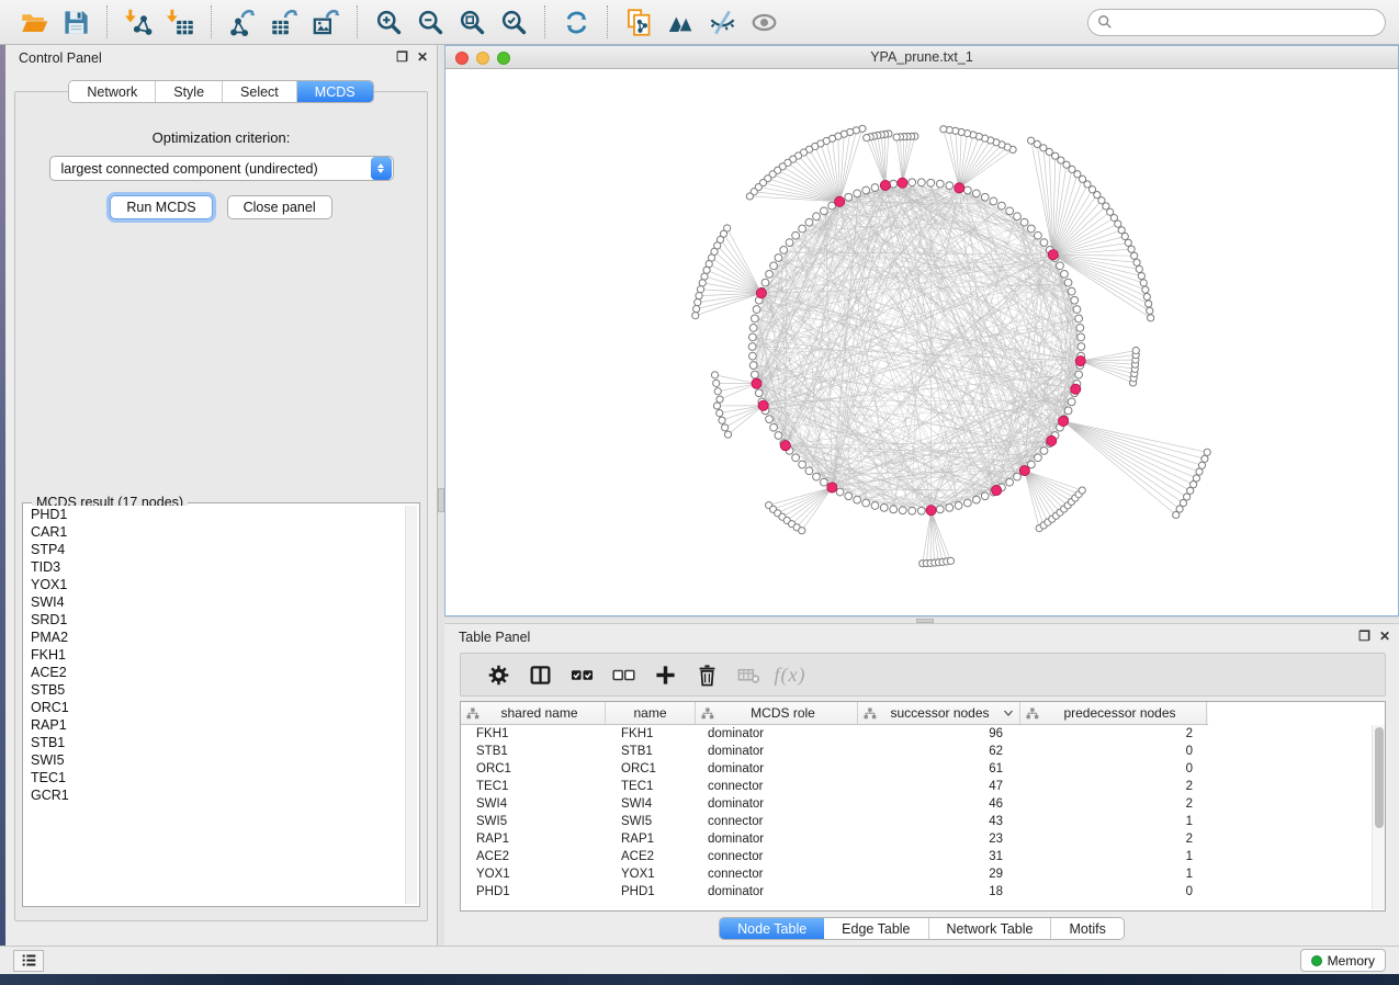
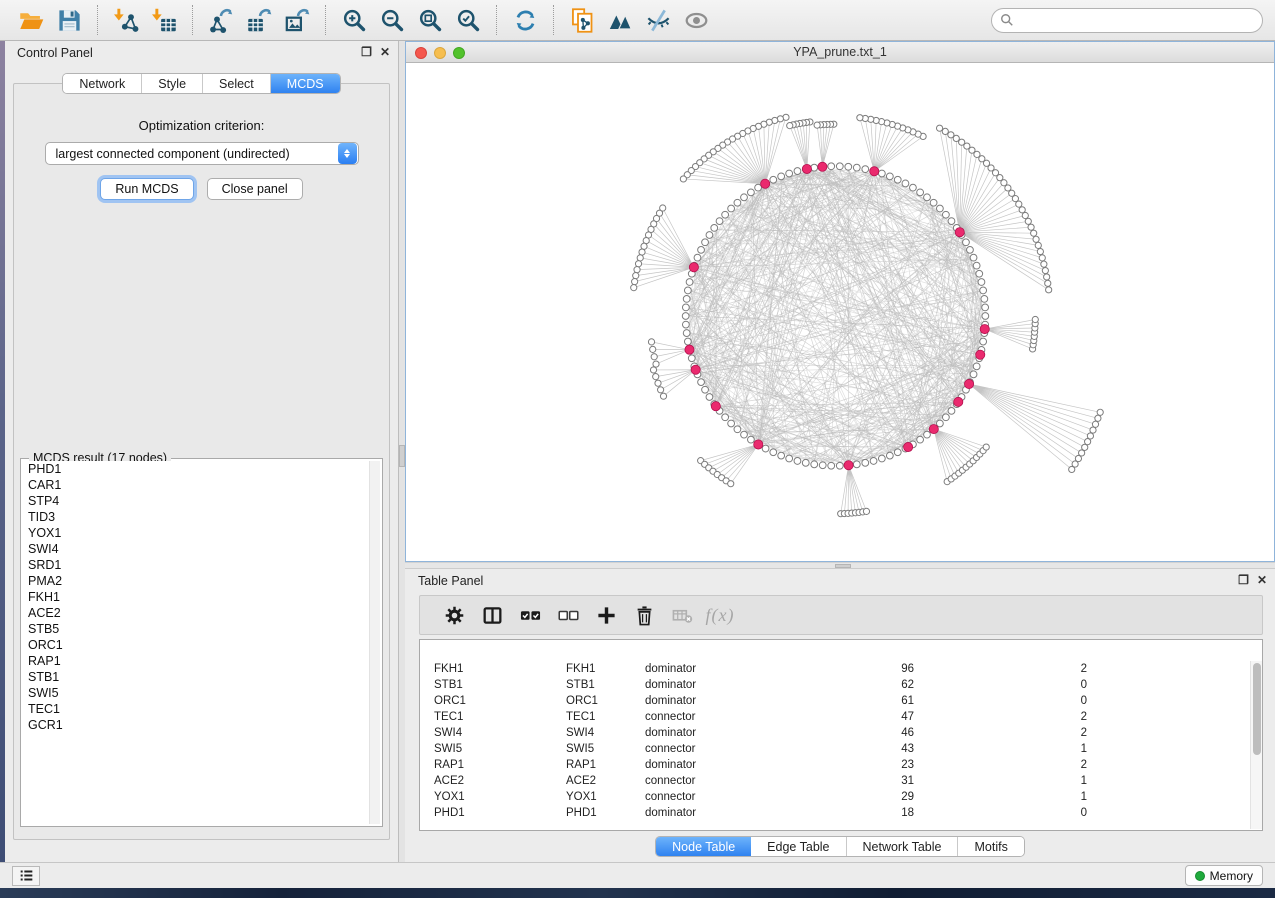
  Control Panel
  ❐
  ✕
  Network
  Style
  Select
  MCDS
  Optimization criterion:
  largest connected component (undirected)
  Run MCDS
  Close panel
  MCDS result (17 nodes)
  PHD1
  CAR1
  STP4
  TID3
  YOX1
  SWI4
  SRD1
  PMA2
  FKH1
  ACE2
  STB5
  ORC1
  RAP1
  STB1
  SWI5
  TEC1
  GCR1
  YPA_prune.txt_1
  Table Panel
  ❐
  ✕
  f(x)
- shared name
- name
- MCDS role
- successor nodes
- predecessor nodes
  FKH1
  FKH1
  dominator
  96
  2
  STB1
  STB1
  dominator
  62
  0
  ORC1
  ORC1
  dominator
  61
  0
  TEC1
  TEC1
  connector
  47
  2
  SWI4
  SWI4
  dominator
  46
  2
  SWI5
  SWI5
  connector
  43
  1
  RAP1
  RAP1
  dominator
  23
  2
  ACE2
  ACE2
  connector
  31
  1
  YOX1
  YOX1
  connector
  29
  1
  PHD1
  PHD1
  dominator
  18
  0
  Node Table
  Edge Table
  Network Table
  Motifs
  Memory
